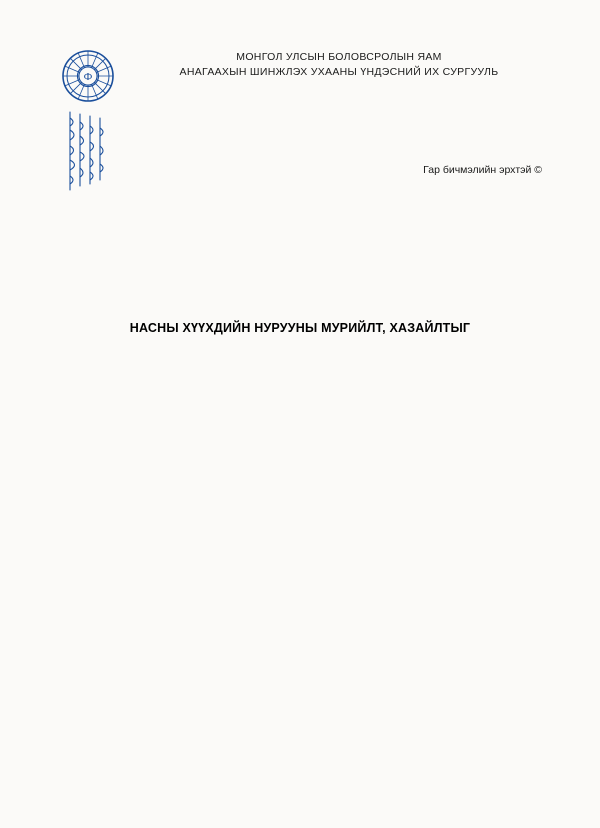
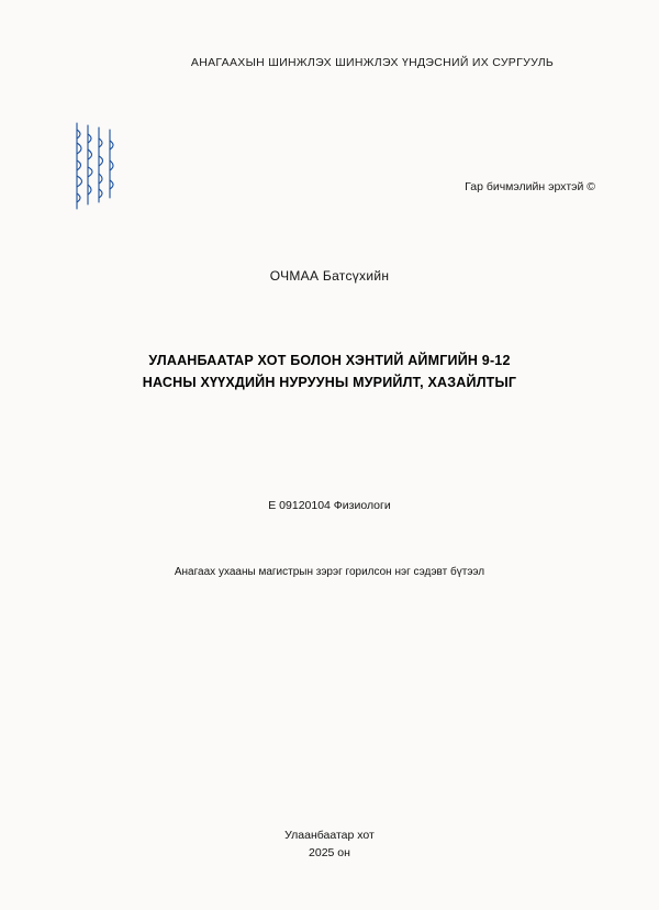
- Ф
- МОНГОЛ УЛСЫН БОЛОВСРОЛЫН ЯАМ
- АНАГААХЫН ШИНЖЛЭХ УХААНЫ ҮНДЭСНИЙ ИХ СУРГУУЛЬ
+ АНАГААХЫН ШИНЖЛЭХ ШИНЖЛЭХ ҮНДЭСНИЙ ИХ СУРГУУЛЬ
  Гар бичмэлийн эрхтэй ©
+ ОЧМАА Батсүхийн
+ УЛААНБААТАР ХОТ БОЛОН ХЭНТИЙ АЙМГИЙН 9-12
  НАСНЫ ХҮҮХДИЙН НУРУУНЫ МУРИЙЛТ, ХАЗАЙЛТЫГ
+ E 09120104 Физиологи
+ Анагаах ухааны магистрын зэрэг горилсон нэг сэдэвт бүтээл
+ Улаанбаатар хот
+ 2025 он
